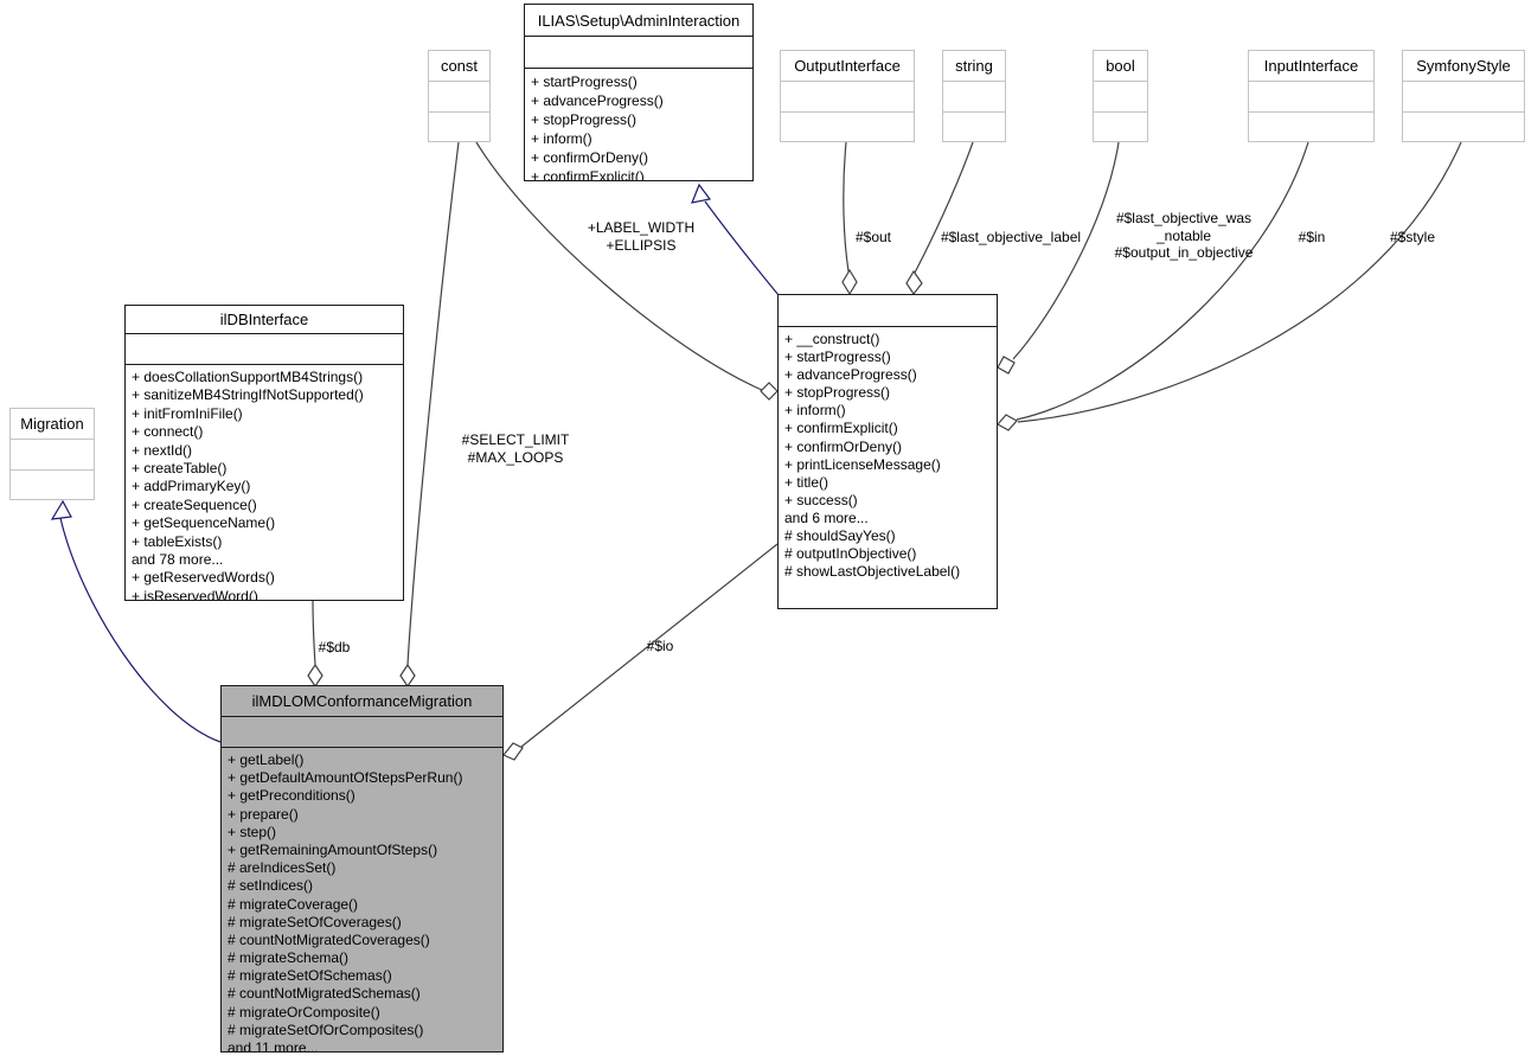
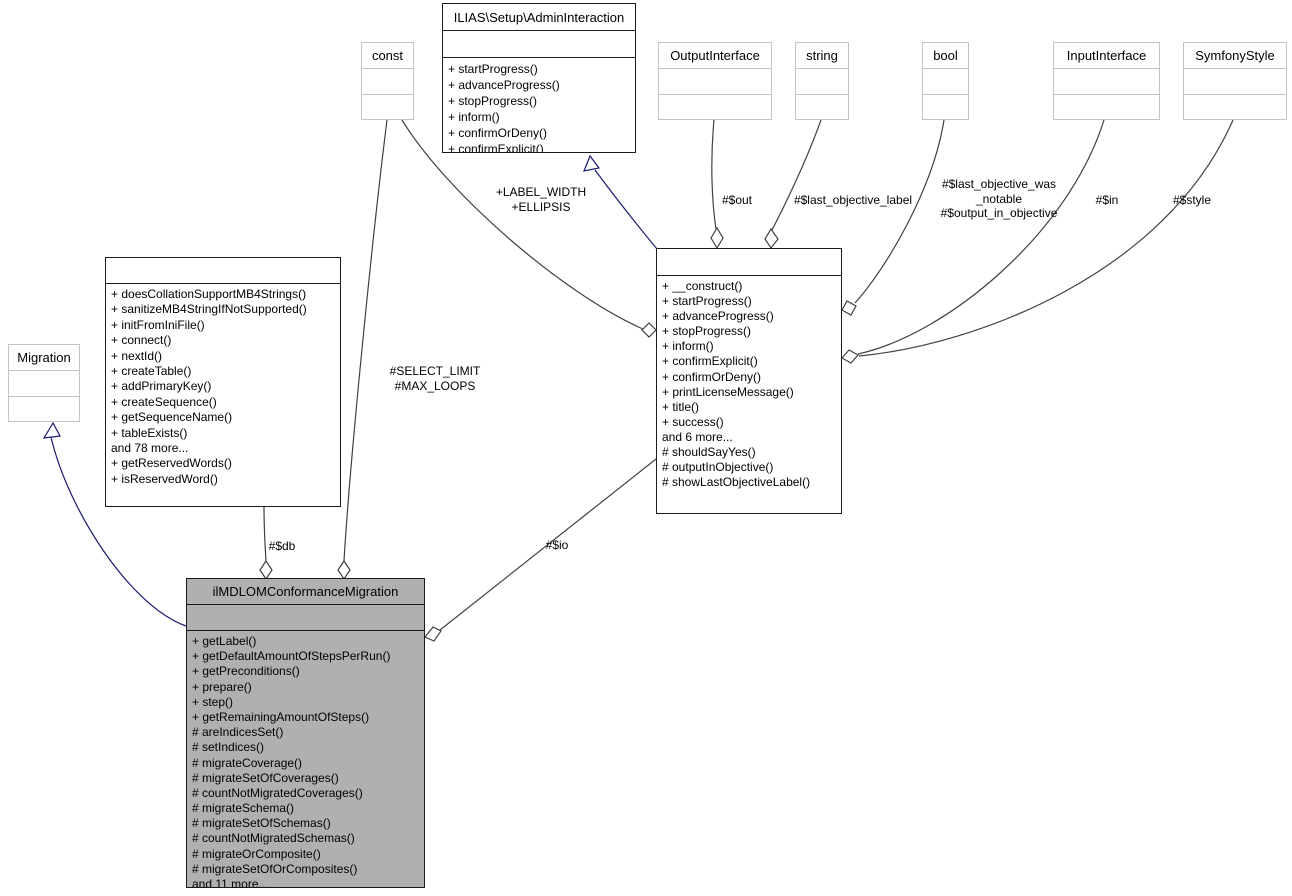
  ILIAS\Setup\AdminInteraction
  + startProgress()
  + advanceProgress()
  + stopProgress()
  + inform()
  + confirmOrDeny()
  + confirmExplicit()
  const
  OutputInterface
  string
  bool
  InputInterface
  SymfonyStyle
- ilDBInterface
  + doesCollationSupportMB4Strings()
  + sanitizeMB4StringIfNotSupported()
  + initFromIniFile()
  + connect()
  + nextId()
  + createTable()
  + addPrimaryKey()
  + createSequence()
  + getSequenceName()
  + tableExists()
  and 78 more...
  + getReservedWords()
  + isReservedWord()
  Migration
  + __construct()
  + startProgress()
  + advanceProgress()
  + stopProgress()
  + inform()
  + confirmExplicit()
  + confirmOrDeny()
  + printLicenseMessage()
  + title()
  + success()
  and 6 more...
  # shouldSayYes()
  # outputInObjective()
  # showLastObjectiveLabel()
  ilMDLOMConformanceMigration
  + getLabel()
  + getDefaultAmountOfStepsPerRun()
  + getPreconditions()
  + prepare()
  + step()
  + getRemainingAmountOfSteps()
  # areIndicesSet()
  # setIndices()
  # migrateCoverage()
  # migrateSetOfCoverages()
  # countNotMigratedCoverages()
  # migrateSchema()
  # migrateSetOfSchemas()
  # countNotMigratedSchemas()
  # migrateOrComposite()
  # migrateSetOfOrComposites()
  and 11 more...
  +LABEL_WIDTH
  +ELLIPSIS
  #$out
  #$last_objective_label
  #$last_objective_was
  _notable
  #$output_in_objective
  #$in
  #$style
  #SELECT_LIMIT
  #MAX_LOOPS
  #$db
  #$io
